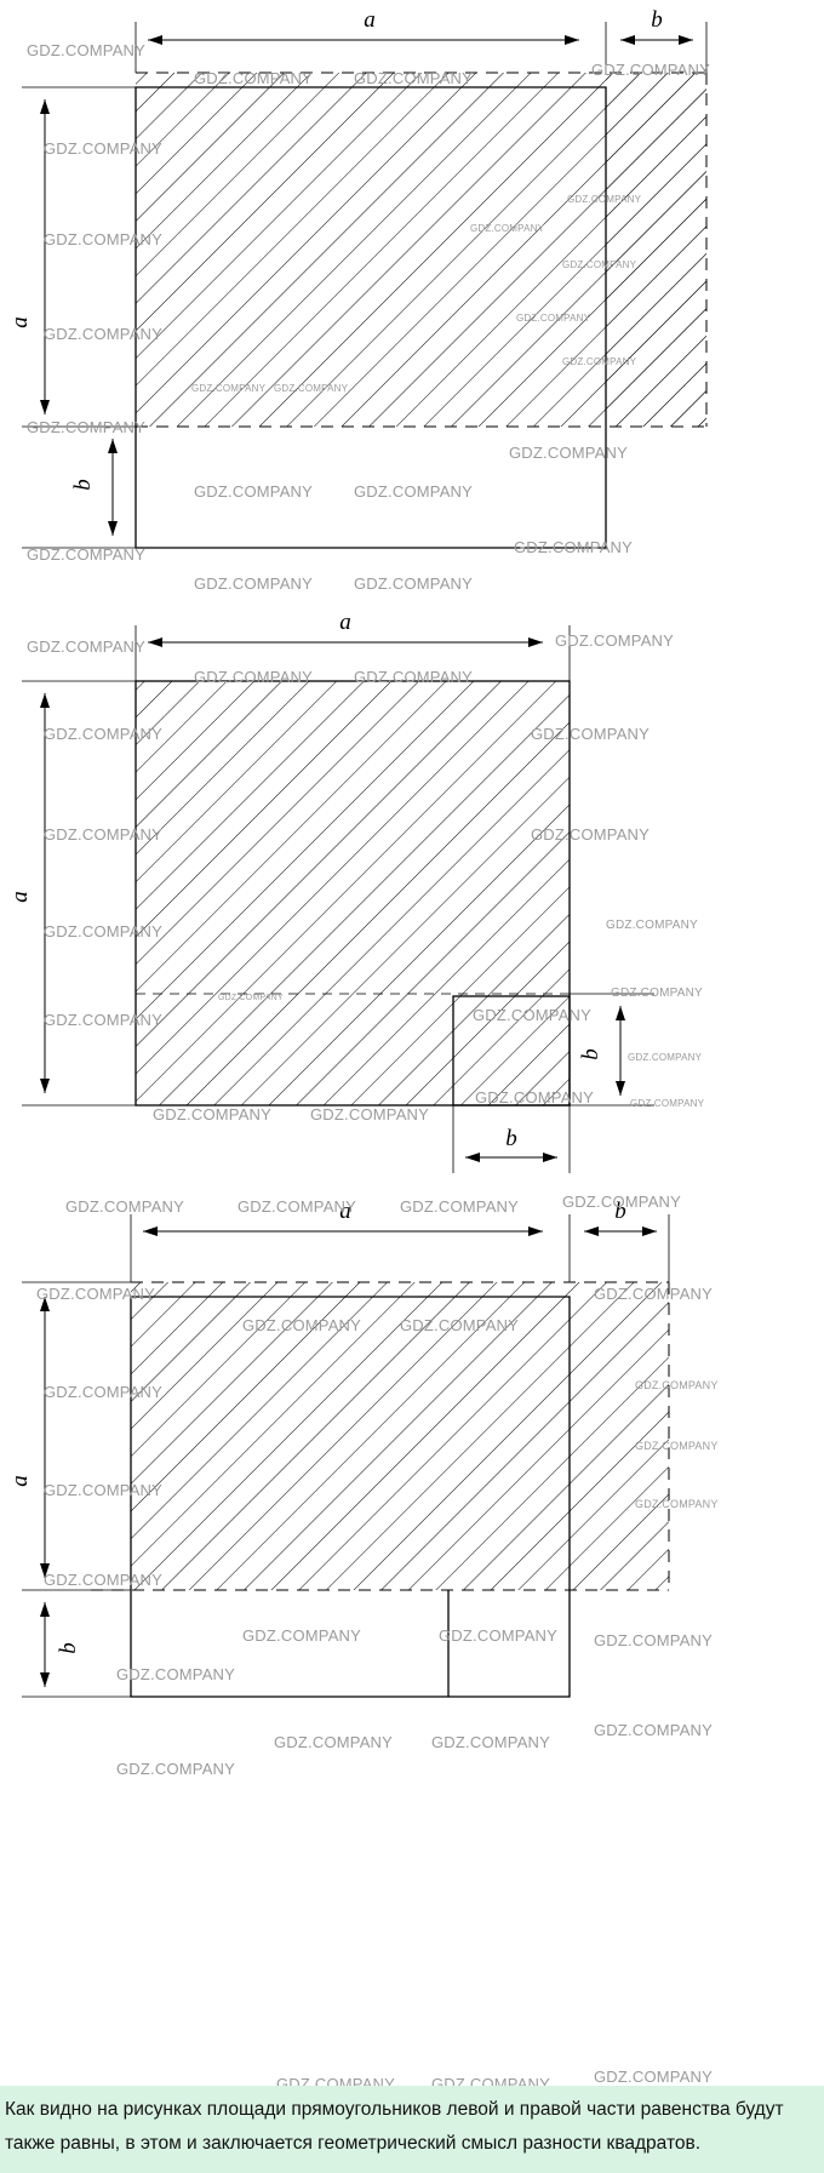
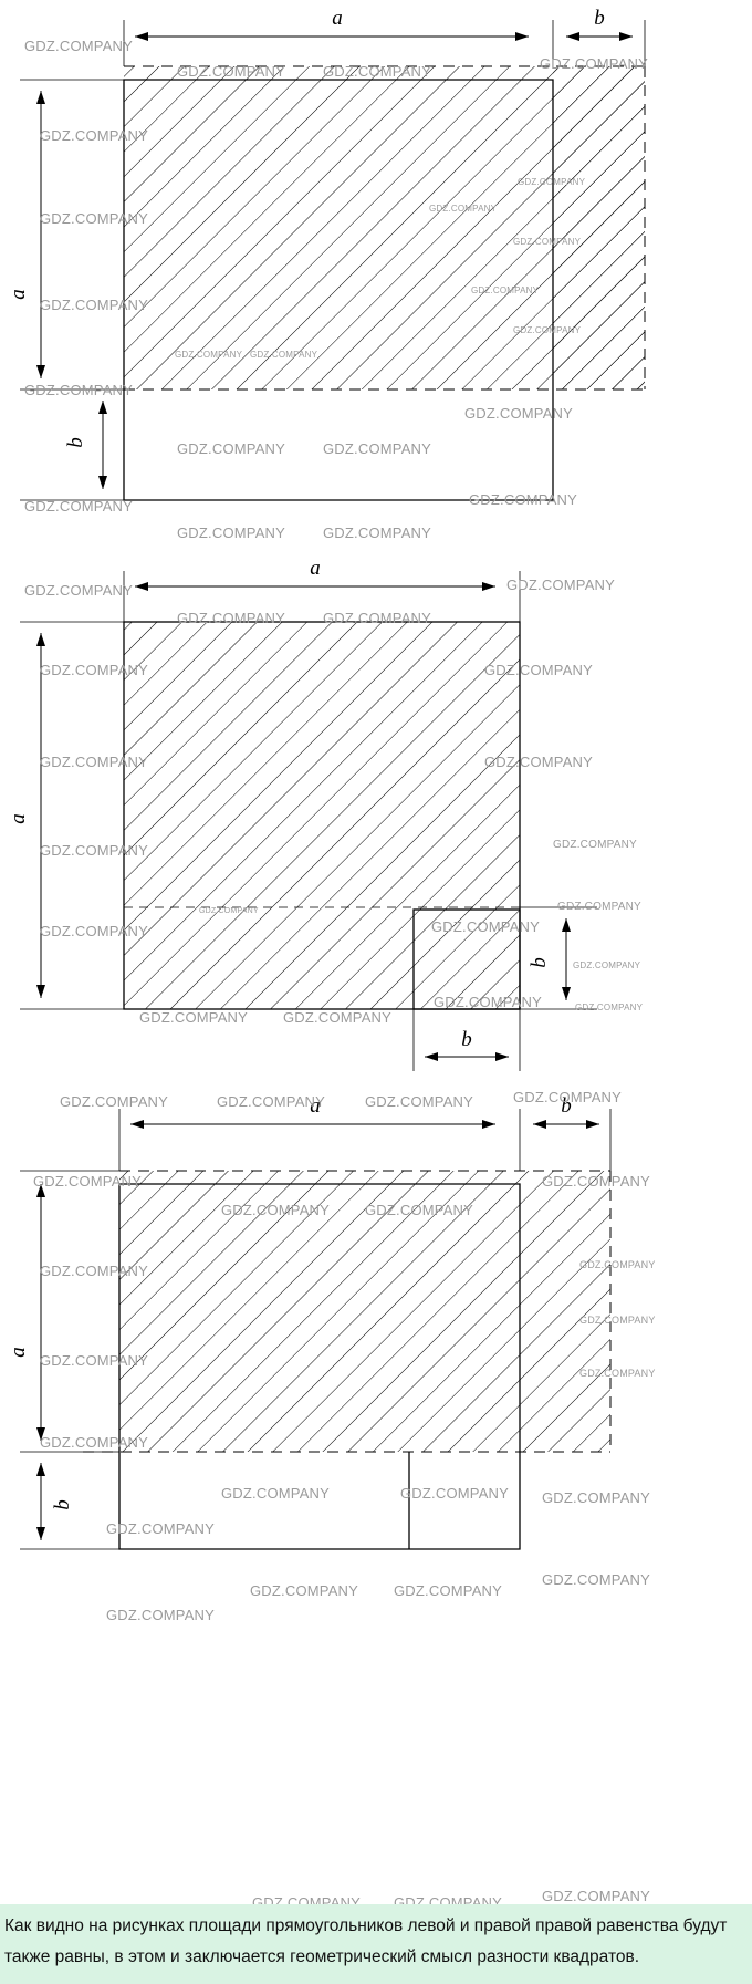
  a
  b
  a
  b
  a
  b
  GDZ.COMPANY
  GDZ.COMPANY
  GDZ.COMPANY
  GDZ.COMPANY
  GDZ.COMPANY
  GDZ.COMPANY
  GDZ.COMPANY
  GDZ.COMPANY
  GDZ.COMPANY
  GDZ.COMPANY
  GDZ.COMPANY
  GDZ.COMPANY
  GDZ.COMPANY
  GDZ.COMPANY
  GDZ.COMPANY
  GDZ.COMPANY
  GDZ.COMPANY
  GDZ.COMPANY
  GDZ.COMPANY
  GDZ.COMPANY
  GDZ.COMPANY
  GDZ.COMPANY
  GDZ.COMPANY
  GDZ.COMPANY
  GDZ.COMPANY
  GDZ.COMPANY
  GDZ.COMPANY
  GDZ.COMPANY
  GDZ.COMPANY
  GDZ.COMPANY
  GDZ.COMPANY
  GDZ.COMPANY
  GDZ.COMPANY
  GDZ.COMPANY
  GDZ.COMPANY
  GDZ.COMPANY
  GDZ.COMPANY
  GDZ.COMPANY
  GDZ.COMPANY
  GDZ.COMPANY
  GDZ.COMPANY
  GDZ.COMPANY
  GDZ.COMPANY
  GDZ.COMPANY
  GDZ.COMPANY
  GDZ.COMPANY
  GDZ.COMPANY
  GDZ.COMPANY
  GDZ.COMPANY
  GDZ.COMPANY
  GDZ.COMPANY
  GDZ.COMPANY
  GDZ.COMPANY
  GDZ.COMPANY
  GDZ.COMPANY
  GDZ.COMPANY
  GDZ.COMPANY
  GDZ.COMPANY
  GDZ.COMPANY
  GDZ.COMPANY
  GDZ.COMPANY
  GDZ.COMPANY
  GDZ.COMPANY
  GDZ.COMPANY
  GDZ.COMPANY
- Как видно на рисунках площади прямоугольников левой и правой части равенства будут также равны, в этом и заключается геометрический смысл разности квадратов.
+ Как видно на рисунках площади прямоугольников левой и правой правой равенства будут также равны, в этом и заключается геометрический смысл разности квадратов.
